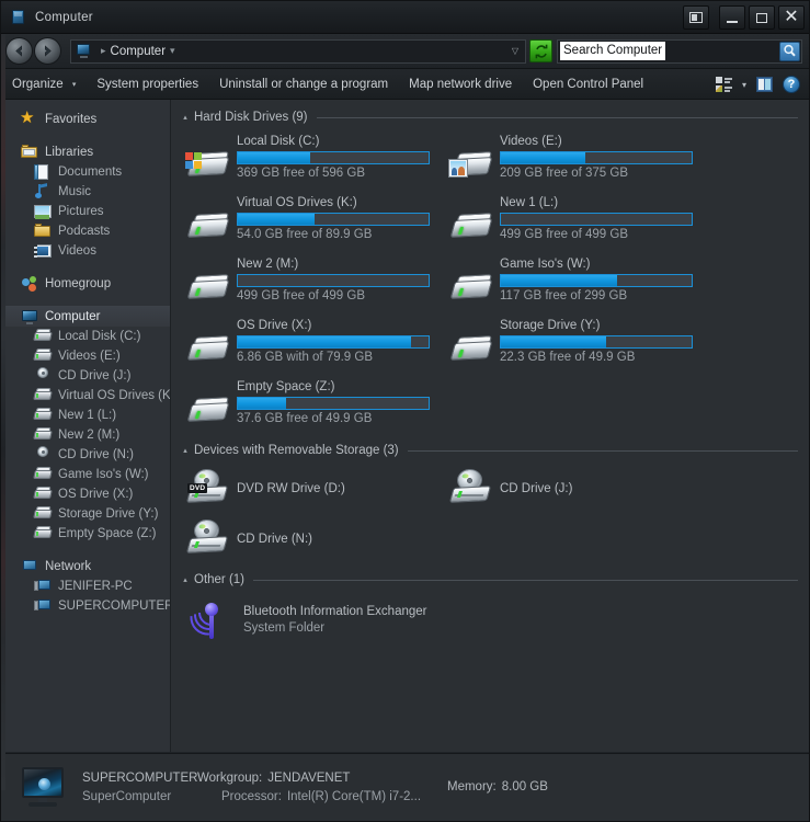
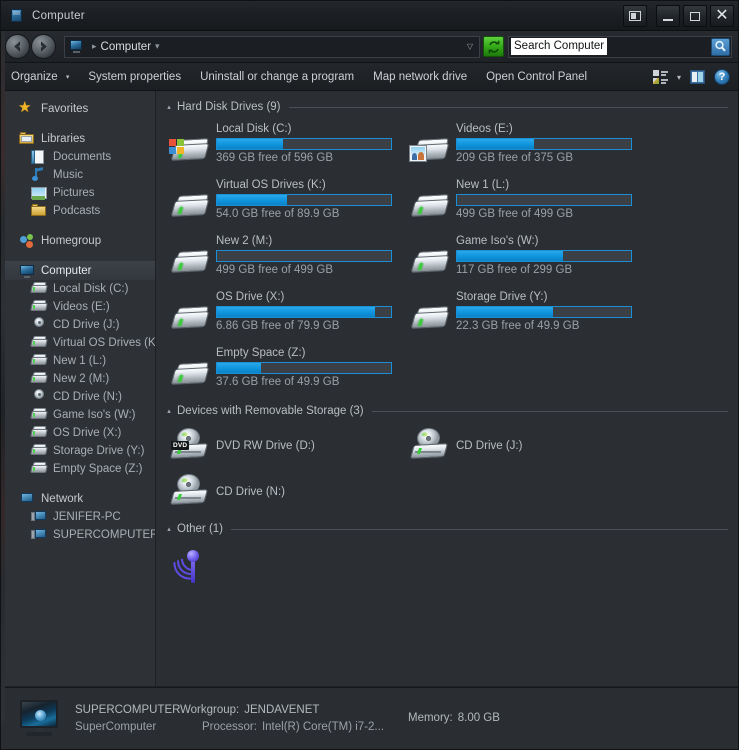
  Computer
  ✕
  ▸
  Computer
  ▾
  ▽
  Search Computer
  Organize
  System properties
  Uninstall or change a program
  Map network drive
  Open Control Panel
  ▾
  ?
  Favorites
  Libraries
  Documents
  Music
  Pictures
  Podcasts
- Videos
  Homegroup
  Computer
  Local Disk (C:)
  Videos (E:)
  CD Drive (J:)
  Virtual OS Drives (K
  New 1 (L:)
  New 2 (M:)
  CD Drive (N:)
  Game Iso's (W:)
  OS Drive (X:)
  Storage Drive (Y:)
  Empty Space (Z:)
  Network
  JENIFER-PC
  SUPERCOMPUTER
  Hard Disk Drives (9)
  Local Disk (C:)
  369 GB free of 596 GB
  Videos (E:)
  209 GB free of 375 GB
  Virtual OS Drives (K:)
  54.0 GB free of 89.9 GB
  New 1 (L:)
  499 GB free of 499 GB
  New 2 (M:)
  499 GB free of 499 GB
  Game Iso's (W:)
  117 GB free of 299 GB
  OS Drive (X:)
- 6.86 GB with of 79.9 GB
+ 6.86 GB free of 79.9 GB
  Storage Drive (Y:)
  22.3 GB free of 49.9 GB
  Empty Space (Z:)
  37.6 GB free of 49.9 GB
  Devices with Removable Storage (3)
  DVD RW Drive (D:)
  CD Drive (J:)
  CD Drive (N:)
  Other (1)
- Bluetooth Information Exchanger
- System Folder
  SUPERCOMPUTER
  SuperComputer
  Workgroup:
  JENDAVENET
  Processor:
  Intel(R) Core(TM) i7-2...
  Memory:
  8.00 GB
